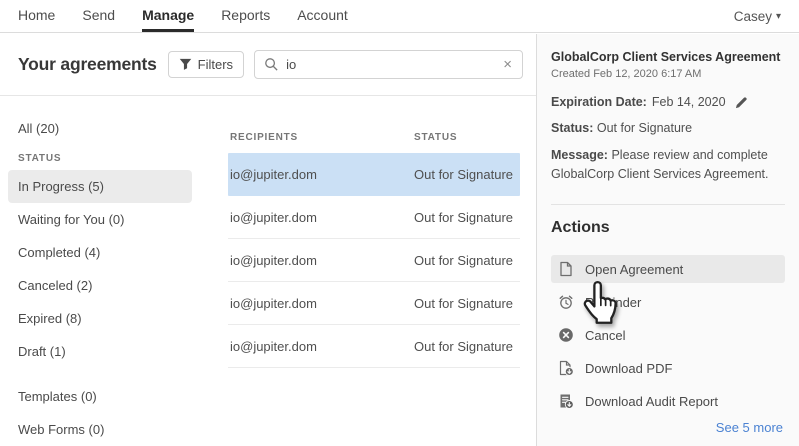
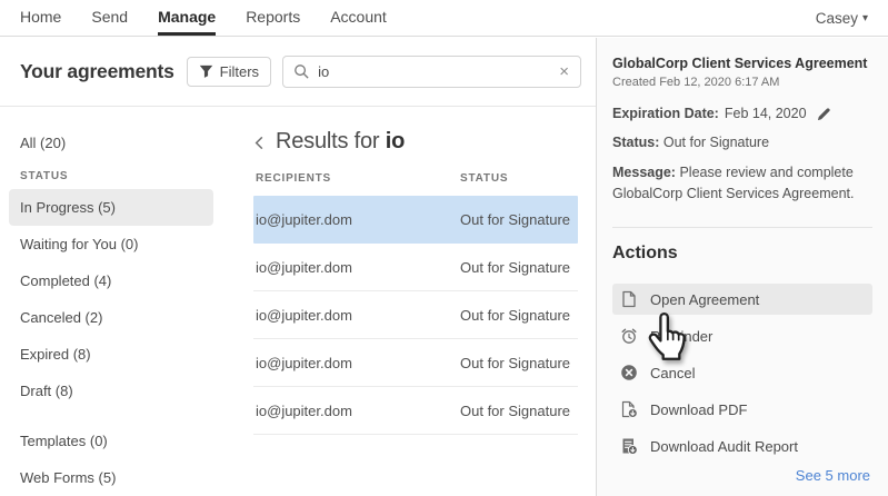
  Home
  Send
  Manage
  Reports
  Account
  Casey
  ▾
  Your agreements
  Filters
  io
  ×
  All (20)
  STATUS
  In Progress (5)
  Waiting for You (0)
  Completed (4)
  Canceled (2)
  Expired (8)
- Draft (1)
+ Draft (8)
  Templates (0)
- Web Forms (0)
+ Web Forms (5)
+ Results for io
  RECIPIENTS
  STATUS
  io@jupiter.dom
  Out for Signature
  io@jupiter.dom
  Out for Signature
  io@jupiter.dom
  Out for Signature
  io@jupiter.dom
  Out for Signature
  io@jupiter.dom
  Out for Signature
  GlobalCorp Client Services Agreement
  Created Feb 12, 2020 6:17 AM
  Expiration Date:
  Feb 14, 2020
  Status: Out for Signature
  Message: Please review and complete GlobalCorp Client Services Agreement.
  Actions
  Open Agreement
  Cancel
  Download PDF
  Download Audit Report
  See 5 more
